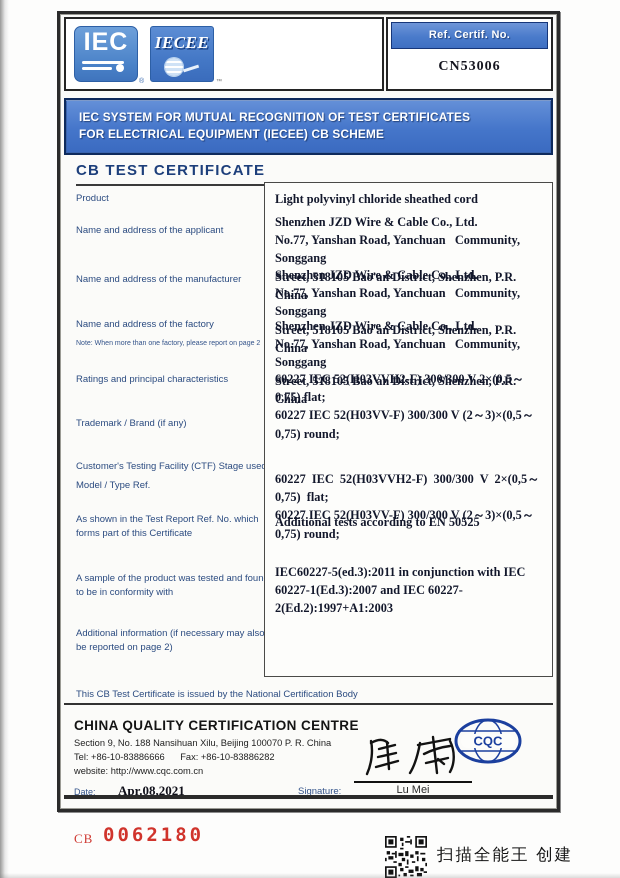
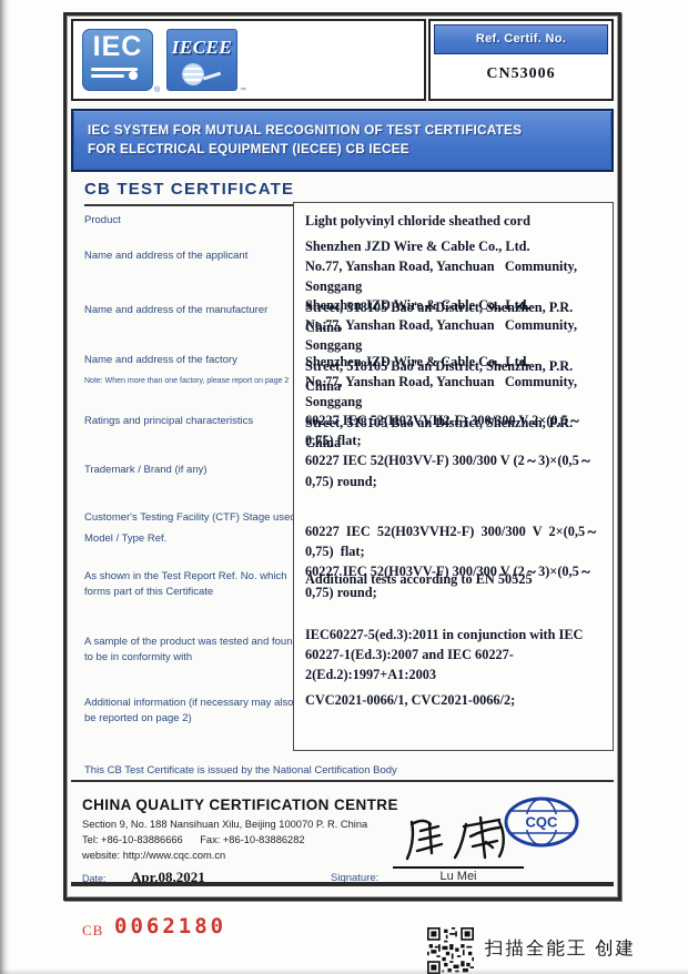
  IEC
  IECEE
  Ref. Certif. No.
  CN53006
- IEC SYSTEM FOR MUTUAL RECOGNITION OF TEST CERTIFICATES FOR ELECTRICAL EQUIPMENT (IECEE) CB SCHEME
+ IEC SYSTEM FOR MUTUAL RECOGNITION OF TEST CERTIFICATES FOR ELECTRICAL EQUIPMENT (IECEE) CB IECEE
  CB TEST CERTIFICATE
  Product
  Name and address of the applicant
  Name and address of the manufacturer
  Name and address of the factory
  Ratings and principal characteristics
  Trademark / Brand (if any)
  Customer's Testing Facility (CTF) Stage use
  Model / Type Ref.
  As shown in the Test Report Ref. No. which forms part of this Certificate
  A sample of the product was tested and foun to be in conformity with
  Additional information (if necessary may also be reported on page 2)
  This CB Test Certificate is issued by the National Certification Body
  Light polyvinyl chloride sheathed cord
  Shenzhen JZD Wire & Cable Co., Ltd.
  No.77, Yanshan Road, Yanchuan Community, Songgang
  Street, 518105 Bao'an District, Shenzhen, P.R. China
  Shenzhen JZD Wire & Cable Co., Ltd.
  No.77, Yanshan Road, Yanchuan Community, Songgang
  Street, 518105 Bao'an District, Shenzhen, P.R. China
  Shenzhen JZD Wire & Cable Co., Ltd.
  No.77, Yanshan Road, Yanchuan Community, Songgang
  Street, 518105 Bao'an District, Shenzhen, P.R. China
  60227 IEC 52(H03VVH2-F) 300/300 V 2×(0,5～0,75) flat;
  60227 IEC 52(H03VV-F) 300/300 V (2～3)×(0,5～0,75) round;
  60227 IEC 52(H03VVH2-F) 300/300 V 2×(0,5～0,75) flat;
  60227 IEC 52(H03VV-F) 300/300 V (2～3)×(0,5～0,75) round;
  Additional tests according to EN 50525
  IEC60227-5(ed.3):2011 in conjunction with IEC
  60227-1(Ed.3):2007 and IEC 60227-2(Ed.2):1997+A1:2003
+ CVC2021-0066/1, CVC2021-0066/2;
  CHINA QUALITY CERTIFICATION CENTRE
  Section 9, No. 188 Nansihuan Xilu, Beijing 100070 P. R. China
  Tel: +86-10-83886666 Fax: +86-10-83886282
  website: http://www.cqc.com.cn
  Date:
  Apr.08,2021
  Signature:
  Lu Mei
  CQC
  CB
  0062180
  扫描全能王 创建
